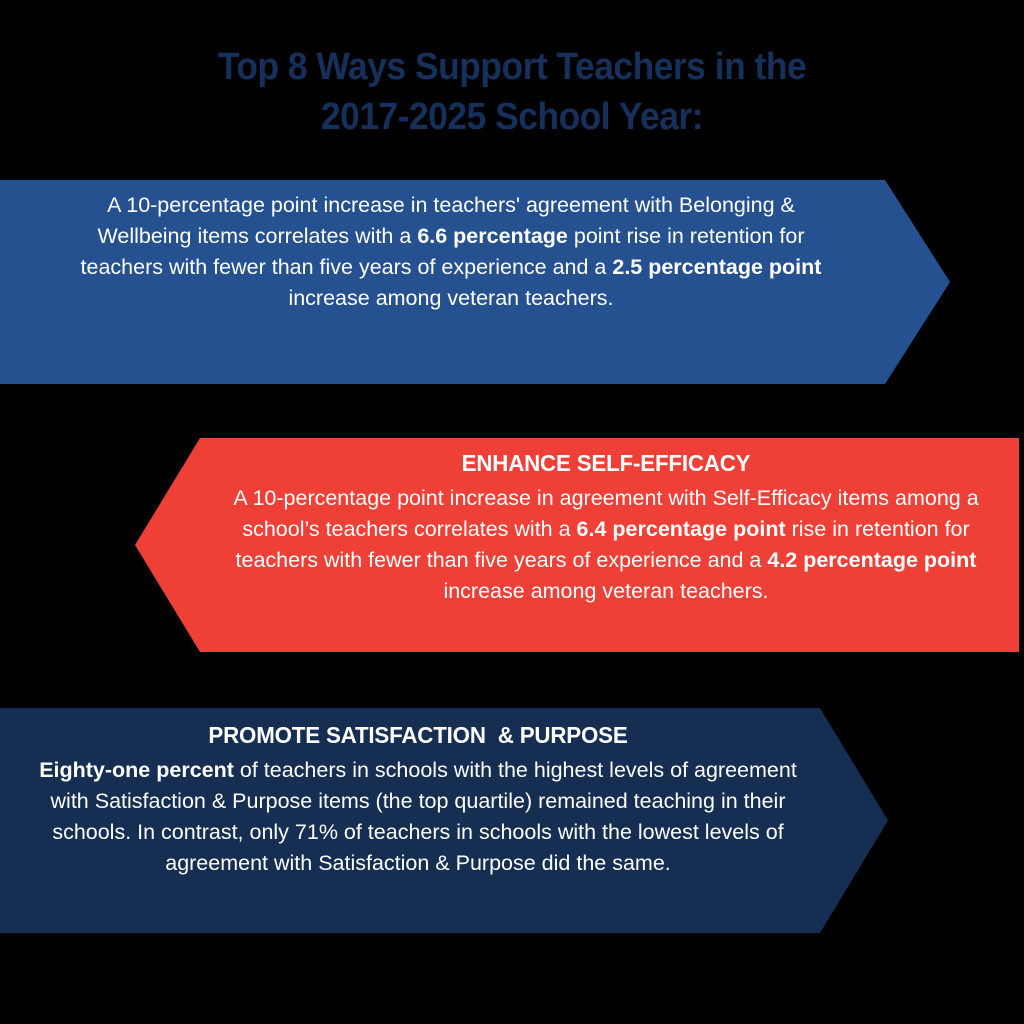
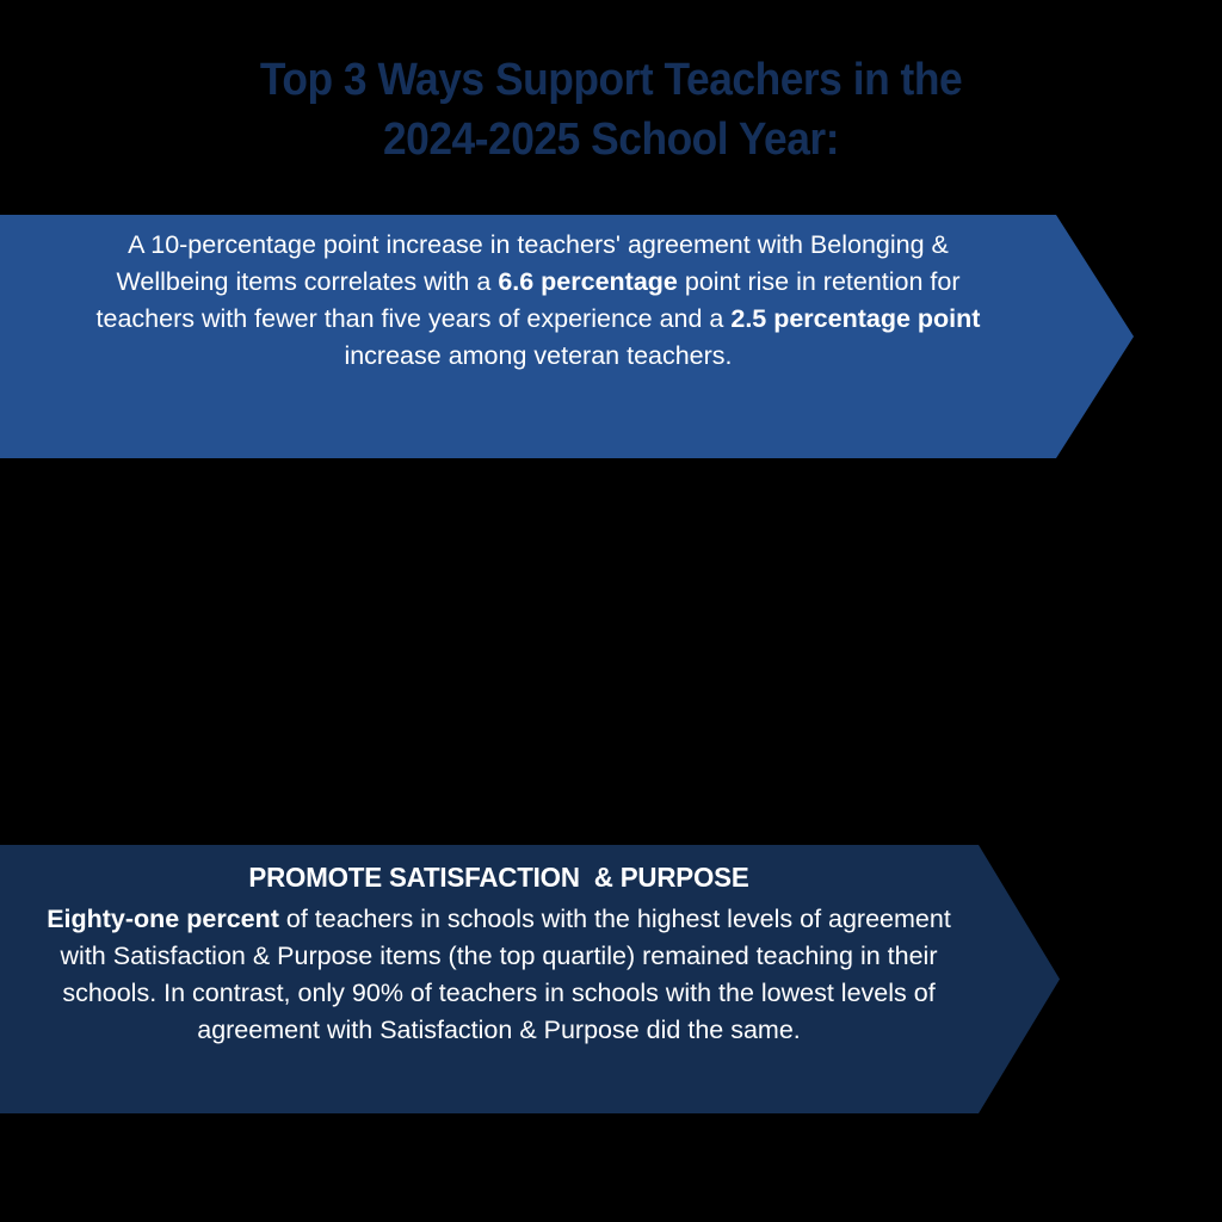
- Top 8 Ways Support Teachers in the
+ Top 3 Ways Support Teachers in the
- 2017-2025 School Year:
+ 2024-2025 School Year:
  A 10-percentage point increase in teachers' agreement with Belonging & Wellbeing items correlates with a 6.6 percentage point rise in retention for teachers with fewer than five years of experience and a 2.5 percentage point increase among veteran teachers.
- ENHANCE SELF-EFFICACY
- A 10-percentage point increase in agreement with Self-Efficacy items among a school’s teachers correlates with a 6.4 percentage point rise in retention for teachers with fewer than five years of experience and a 4.2 percentage point increase among veteran teachers.
  PROMOTE SATISFACTION & PURPOSE
- Eighty-one percent of teachers in schools with the highest levels of agreement with Satisfaction & Purpose items (the top quartile) remained teaching in their schools. In contrast, only 71% of teachers in schools with the lowest levels of agreement with Satisfaction & Purpose did the same.
+ Eighty-one percent of teachers in schools with the highest levels of agreement with Satisfaction & Purpose items (the top quartile) remained teaching in their schools. In contrast, only 90% of teachers in schools with the lowest levels of agreement with Satisfaction & Purpose did the same.
